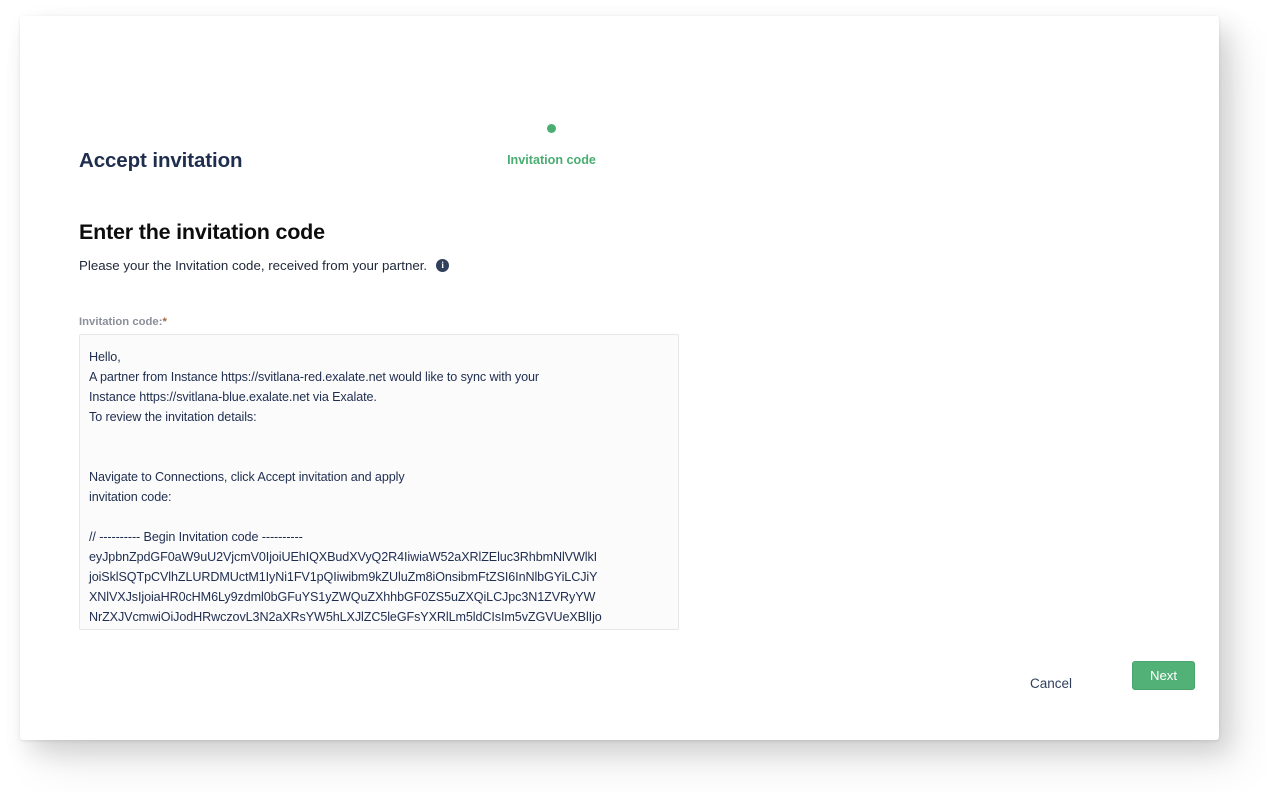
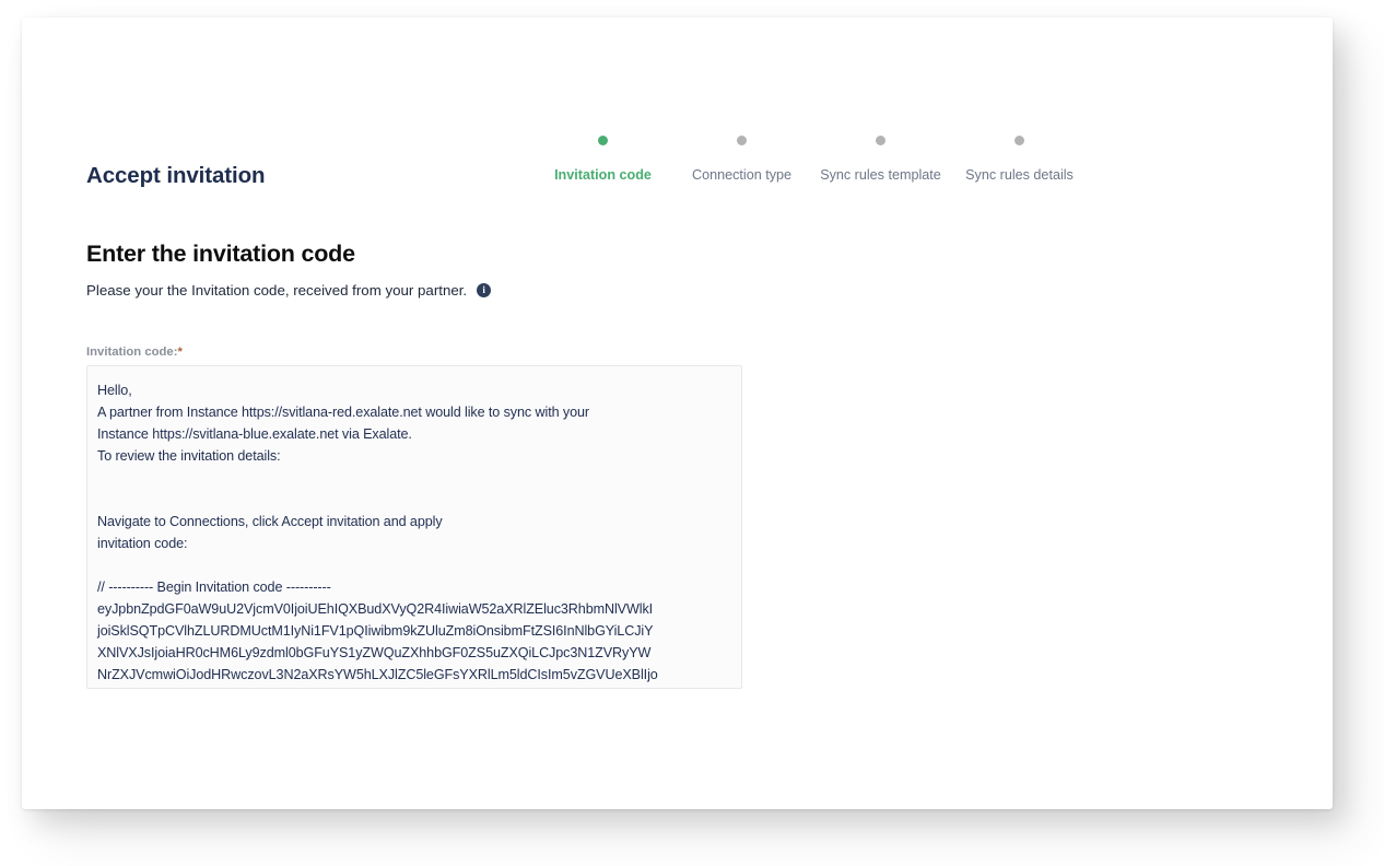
  Accept invitation
  Invitation code
+ Connection type
+ Sync rules template
+ Sync rules details
  Enter the invitation code
  Please your the Invitation code, received from your partner.
  i
  Invitation code:*
  Hello,
  A partner from Instance https://svitlana-red.exalate.net would like to sync with your
  Instance https://svitlana-blue.exalate.net via Exalate.
  To review the invitation details:
  Navigate to Connections, click Accept invitation and apply
  invitation code:
  // ---------- Begin Invitation code ----------
  eyJpbnZpdGF0aW9uU2VjcmV0IjoiUEhIQXBudXVyQ2R4IiwiaW52aXRlZEluc3RhbmNlVWlkI
  joiSklSQTpCVlhZLURDMUctM1IyNi1FV1pQIiwibm9kZUluZm8iOnsibmFtZSI6InNlbGYiLCJiY
  XNlVXJsIjoiaHR0cHM6Ly9zdml0bGFuYS1yZWQuZXhhbGF0ZS5uZXQiLCJpc3N1ZVRyYW
- Cancel
- Next
